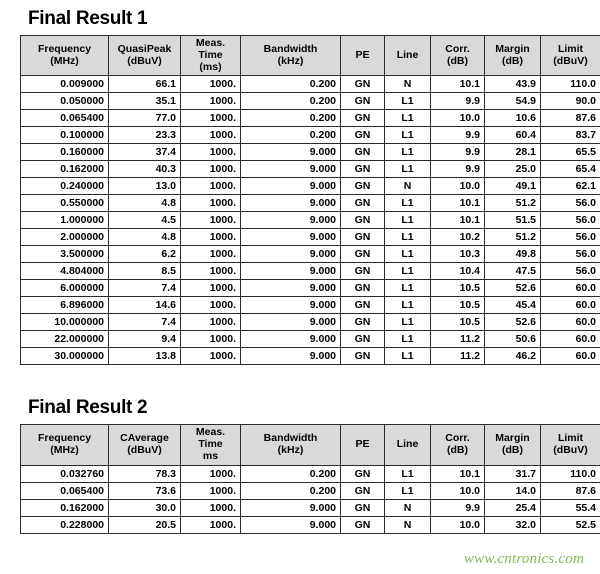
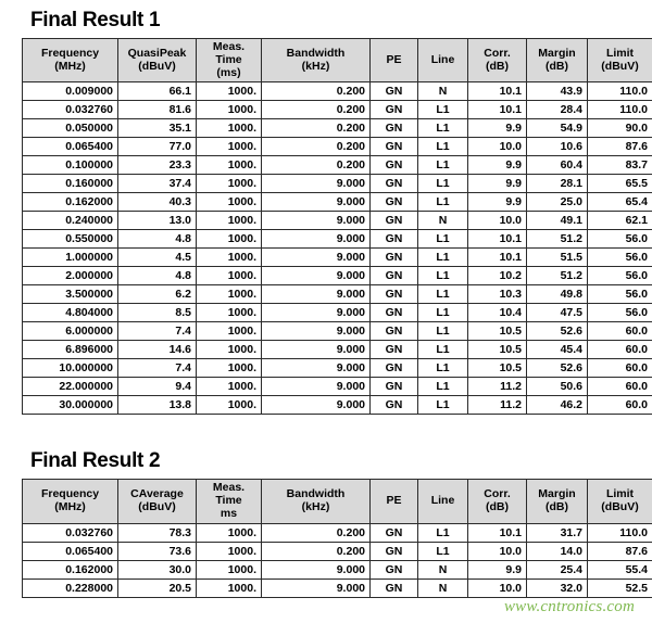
  Final Result 1
  Frequency (MHz)	QuasiPeak (dBuV)	Meas. Time (ms)	Bandwidth (kHz)	PE	Line	Corr. (dB)	Margin (dB)	Limit (dBuV)
  0.009000	66.1	1000.	0.200	GN	N	10.1	43.9	110.0
+ 0.032760	81.6	1000.	0.200	GN	L1	10.1	28.4	110.0
  0.050000	35.1	1000.	0.200	GN	L1	9.9	54.9	90.0
  0.065400	77.0	1000.	0.200	GN	L1	10.0	10.6	87.6
  0.100000	23.3	1000.	0.200	GN	L1	9.9	60.4	83.7
  0.160000	37.4	1000.	9.000	GN	L1	9.9	28.1	65.5
  0.162000	40.3	1000.	9.000	GN	L1	9.9	25.0	65.4
  0.240000	13.0	1000.	9.000	GN	N	10.0	49.1	62.1
  0.550000	4.8	1000.	9.000	GN	L1	10.1	51.2	56.0
  1.000000	4.5	1000.	9.000	GN	L1	10.1	51.5	56.0
  2.000000	4.8	1000.	9.000	GN	L1	10.2	51.2	56.0
  3.500000	6.2	1000.	9.000	GN	L1	10.3	49.8	56.0
  4.804000	8.5	1000.	9.000	GN	L1	10.4	47.5	56.0
  6.000000	7.4	1000.	9.000	GN	L1	10.5	52.6	60.0
  6.896000	14.6	1000.	9.000	GN	L1	10.5	45.4	60.0
  10.000000	7.4	1000.	9.000	GN	L1	10.5	52.6	60.0
  22.000000	9.4	1000.	9.000	GN	L1	11.2	50.6	60.0
  30.000000	13.8	1000.	9.000	GN	L1	11.2	46.2	60.0
  Final Result 2
  Frequency (MHz)	CAverage (dBuV)	Meas. Time ms	Bandwidth (kHz)	PE	Line	Corr. (dB)	Margin (dB)	Limit (dBuV)
  0.032760	78.3	1000.	0.200	GN	L1	10.1	31.7	110.0
  0.065400	73.6	1000.	0.200	GN	L1	10.0	14.0	87.6
  0.162000	30.0	1000.	9.000	GN	N	9.9	25.4	55.4
  0.228000	20.5	1000.	9.000	GN	N	10.0	32.0	52.5
  www.cntronics.com
